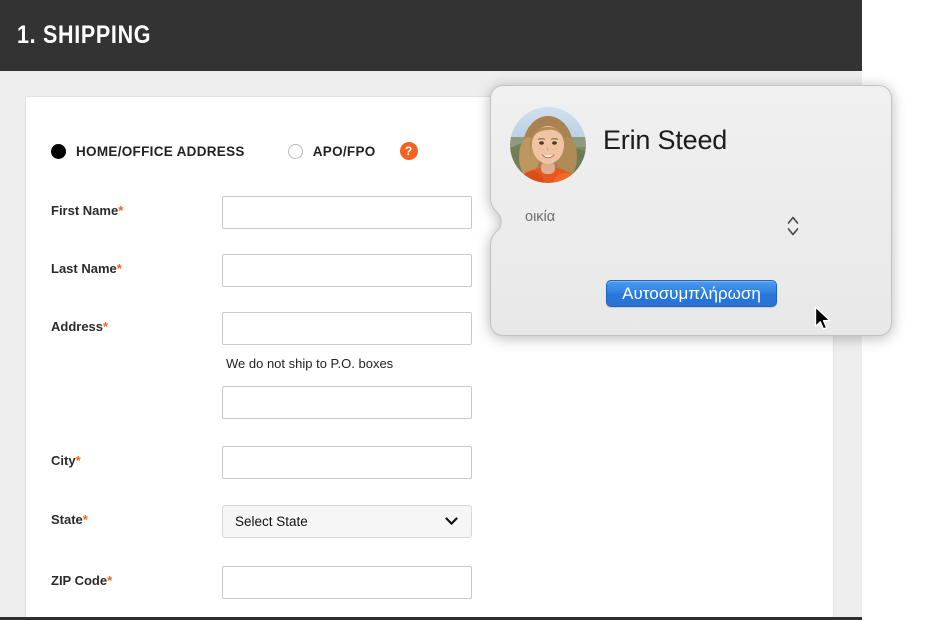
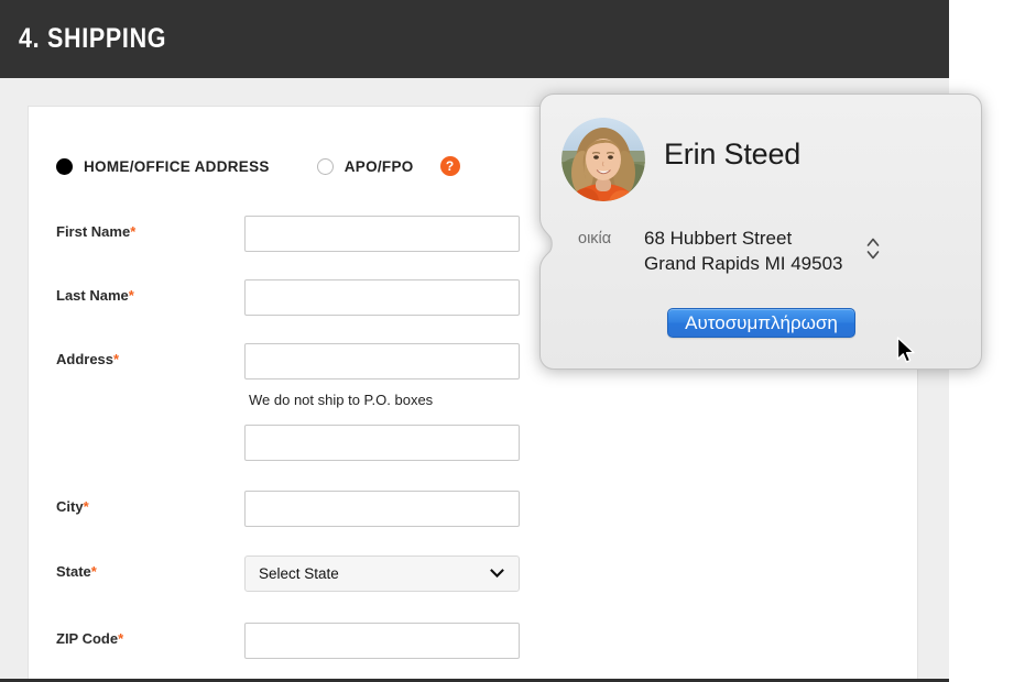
- 1. SHIPPING
+ 4. SHIPPING
  HOME/OFFICE ADDRESS
  APO/FPO
  ?
  First Name*
  Last Name*
  Address*
  We do not ship to P.O. boxes
  City*
  State*
  Select State
  ZIP Code*
  Erin Steed
  οικία
+ 68 Hubbert Street
+ Grand Rapids MI 49503
  Αυτοσυμπλήρωση
